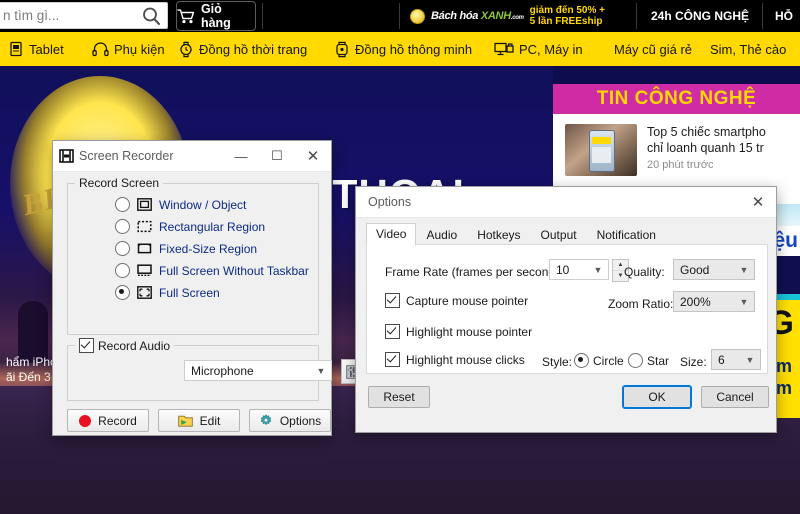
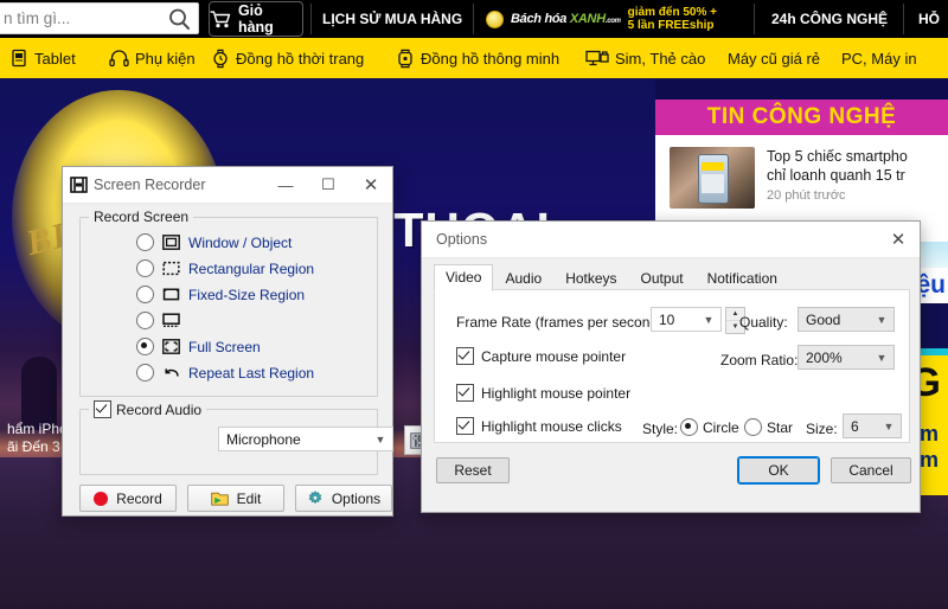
  hẩm iPh
  ãi Đến 3
  TIN CÔNG NGHỆ
  Top 5 chiếc smartpho
  chỉ loanh quanh 15 tr
  20 phút trước
  G
  Tablet
  Phụ kiện
  Đồng hồ thời trang
  Đồng hồ thông minh
- PC, Máy in
+ Sim, Thẻ cào
  Máy cũ giá rẻ
- Sim, Thẻ cào
+ PC, Máy in
  n tìm gì...
  Giỏ hàng
+ LỊCH SỬ MUA HÀNG
  Bách hóa XANH
  giảm đến 50% +
  5 lần FREEship
  24h CÔNG NGHỆ
  HỖ
  Screen Recorder
  —
  ☐
  ✕
  Record Screen
  Window / Object
  Rectangular Region
  Fixed-Size Region
- Full Screen Without Taskbar
  Full Screen
+ Repeat Last Region
  Record Audio
  Microphone
  ▼
  Record
  Edit
  Options
  Options
  ✕
  Video
  Audio
  Hotkeys
  Output
  Notification
  Frame Rate (frames per secon
  10
  ▼
  Quality:
  Good
  ▼
  Capture mouse pointer
  Zoom Ratio:
  200%
  ▼
  Highlight mouse pointer
  Highlight mouse clicks
  Style:
  Circle
  Star
  Size:
  6
  ▼
  Reset
  OK
  Cancel
